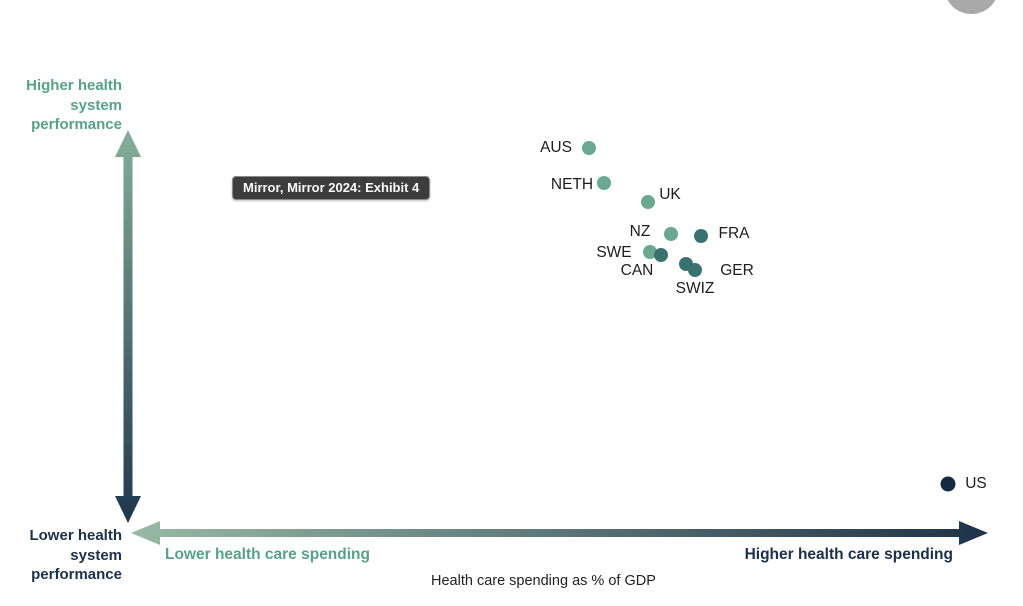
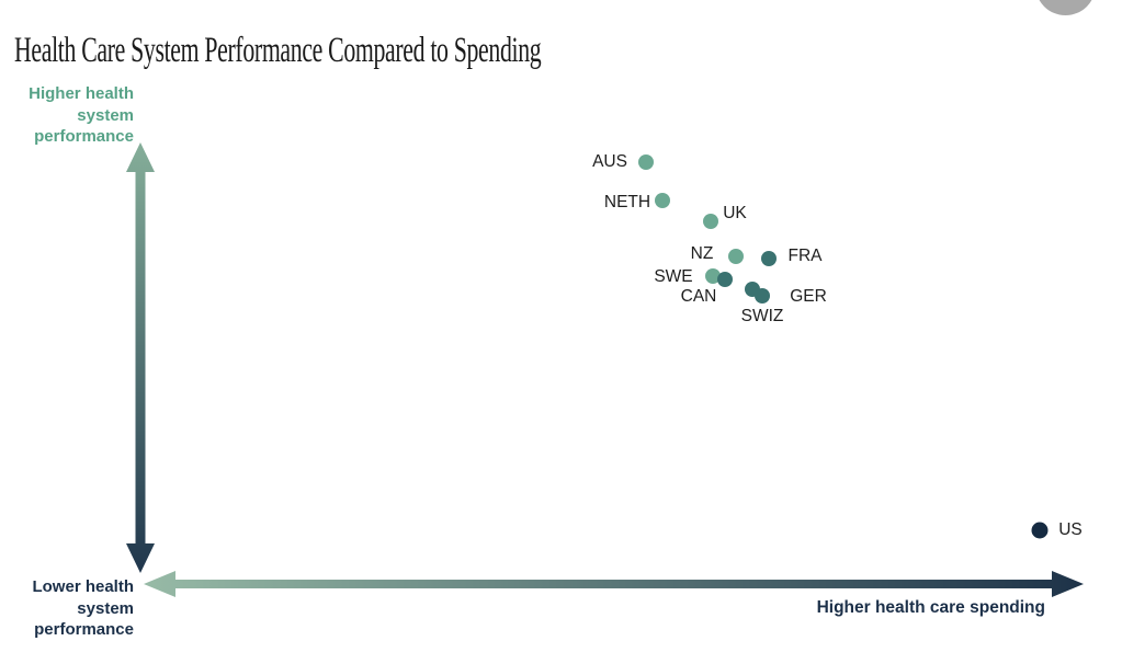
+ Health Care System Performance Compared to Spending
  Higher health
  system
  performance
  Lower health
  system
  performance
- Lower health care spending
  Higher health care spending
- Health care spending as % of GDP
- Mirror, Mirror 2024: Exhibit 4
  AUS
  NETH
  UK
  NZ
  FRA
  SWE
  CAN
  SWIZ
  GER
  US
